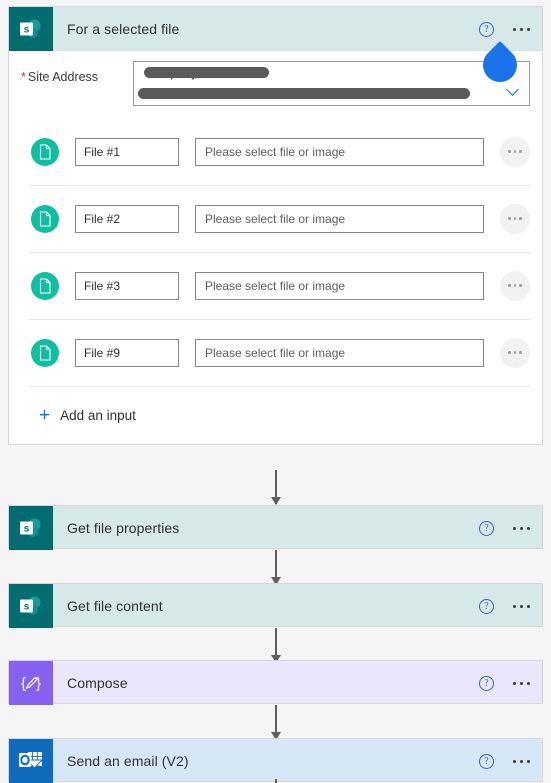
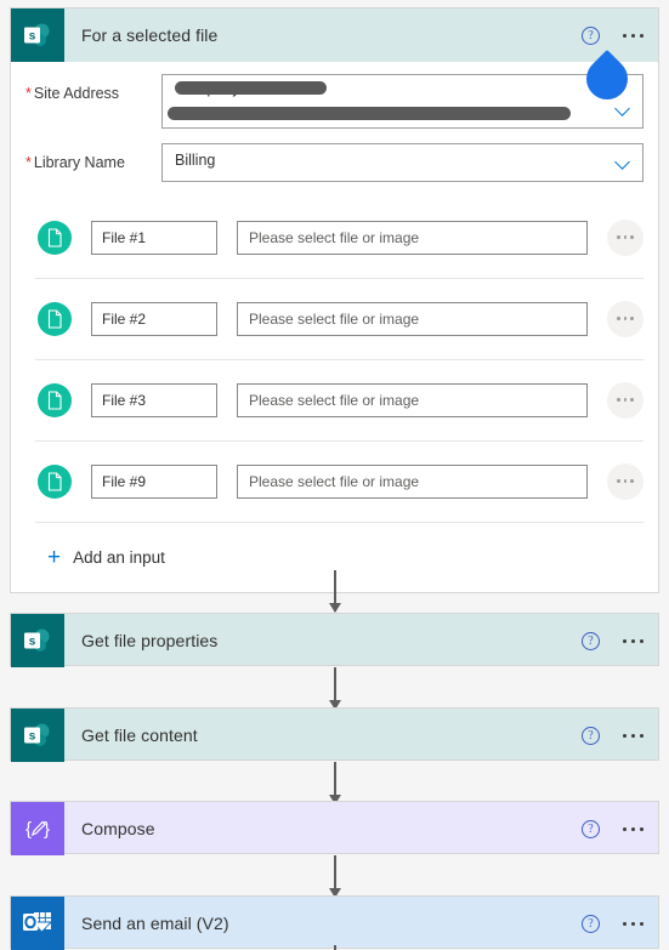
  s
  For a selected file
  ?
  * Site Address
+ * Library Name
+ Billing
  File #1
  Please select file or image
  File #2
  Please select file or image
  File #3
  Please select file or image
  File #9
  Please select file or image
  +
  Add an input
  s
  Get file properties
  ?
  s
  Get file content
  ?
  {
  }
  Compose
  ?
  Send an email (V2)
  ?
